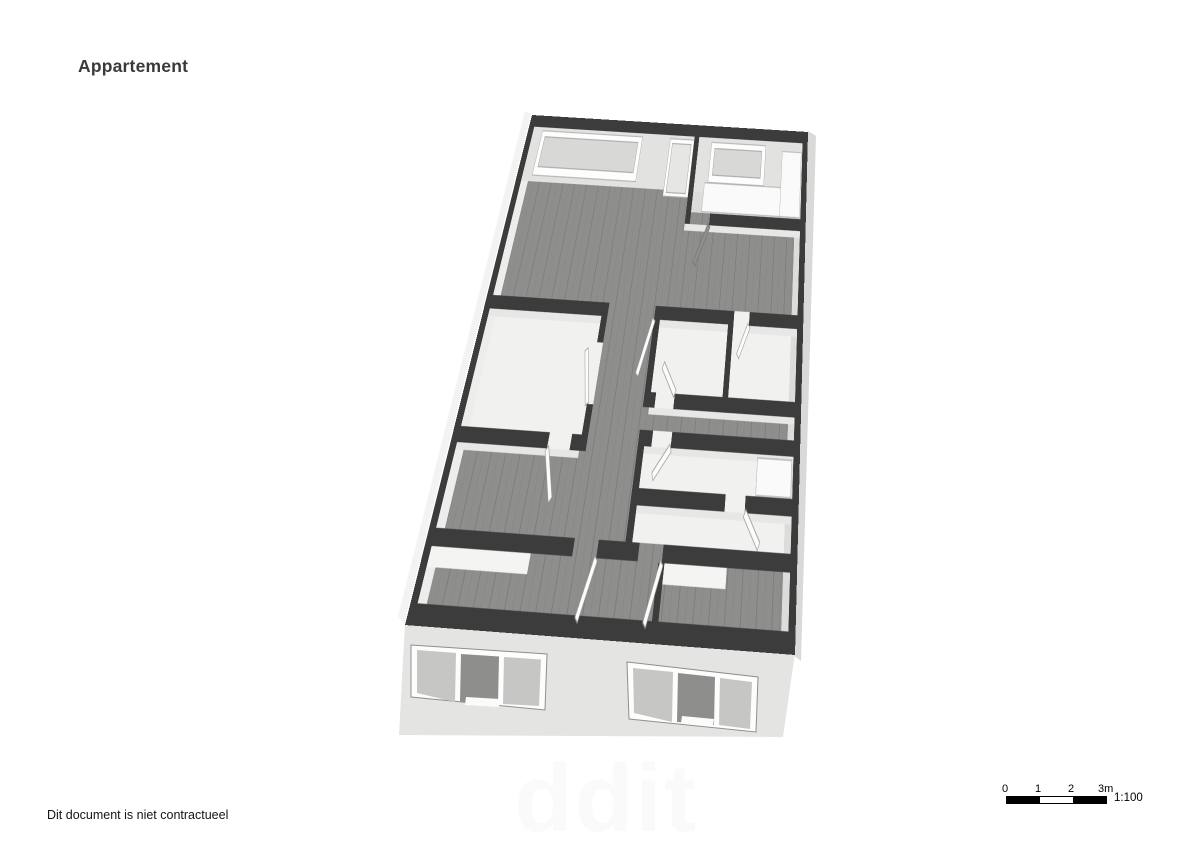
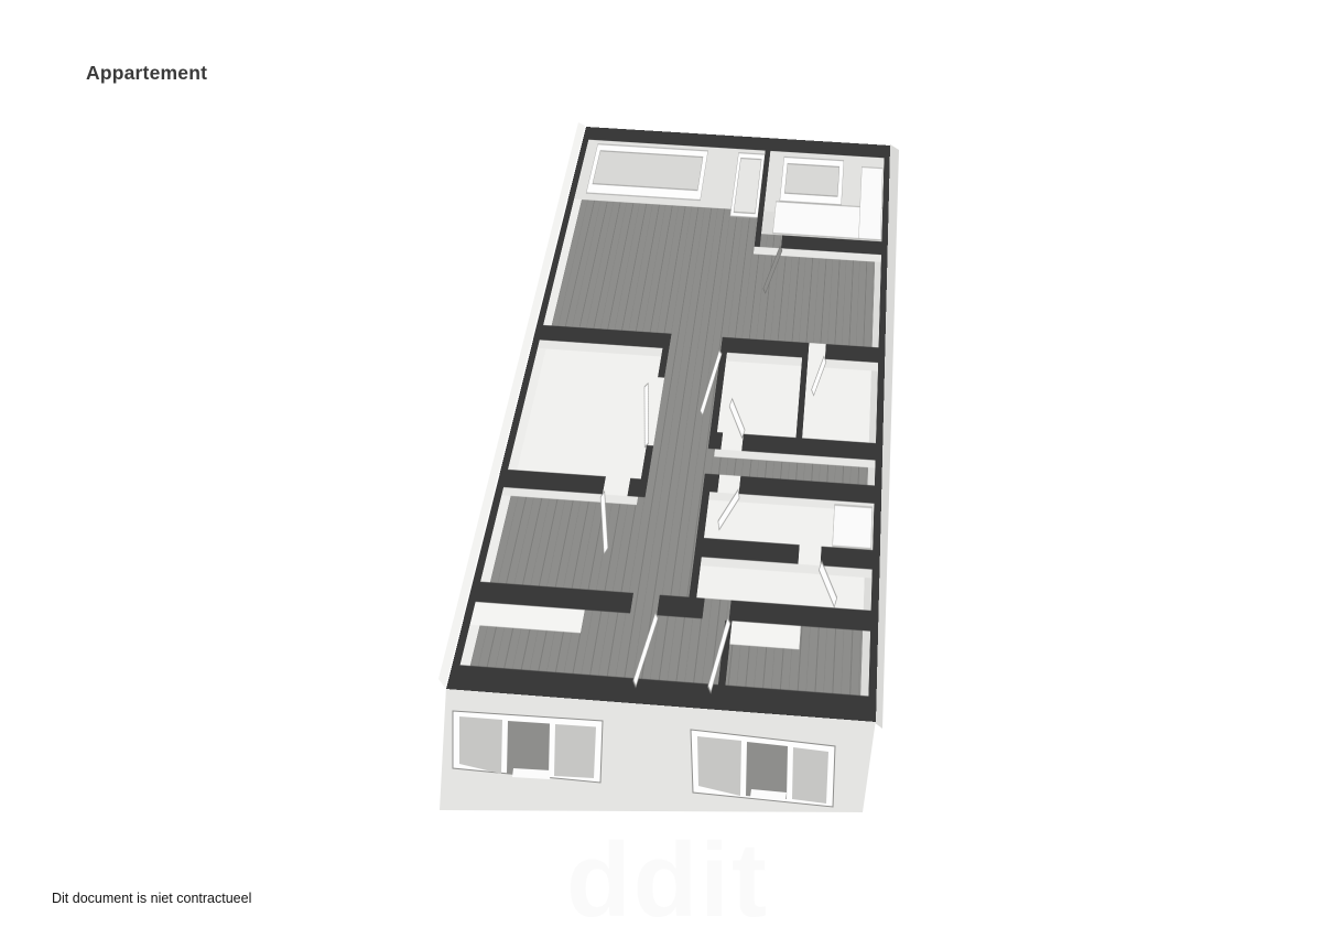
  Appartement
- 0
- 1
- 2
- 3m
- 1:100
  Dit document is niet contractueel
